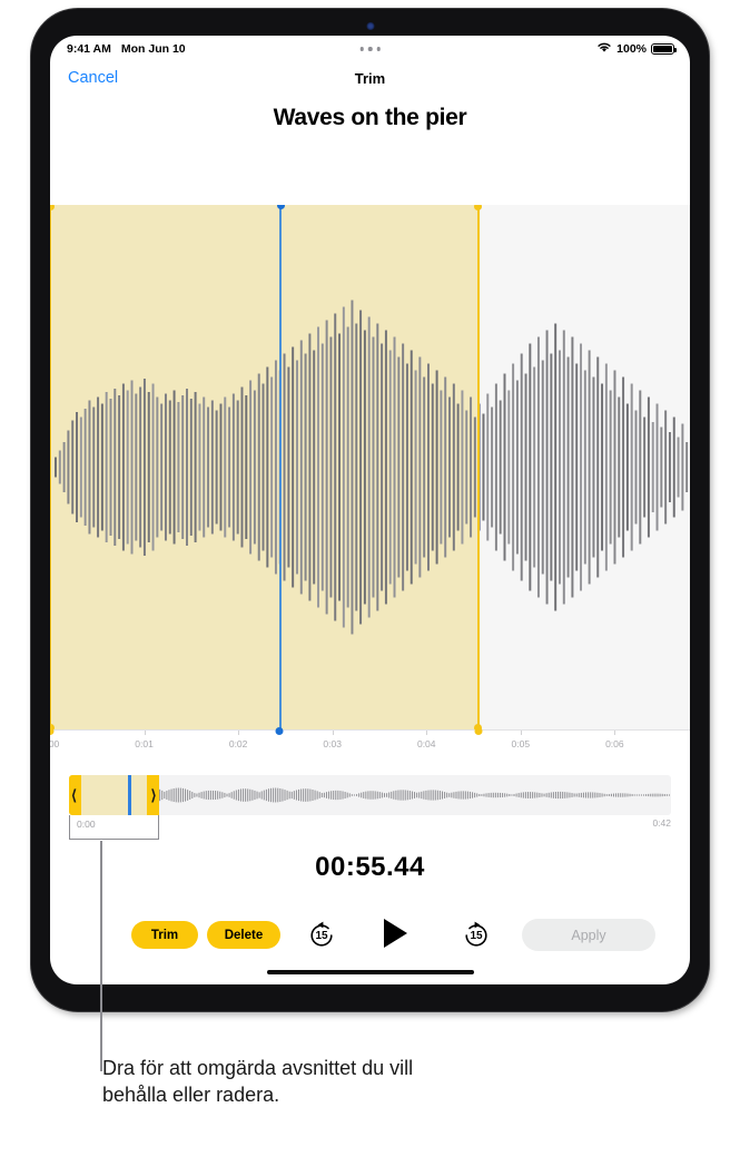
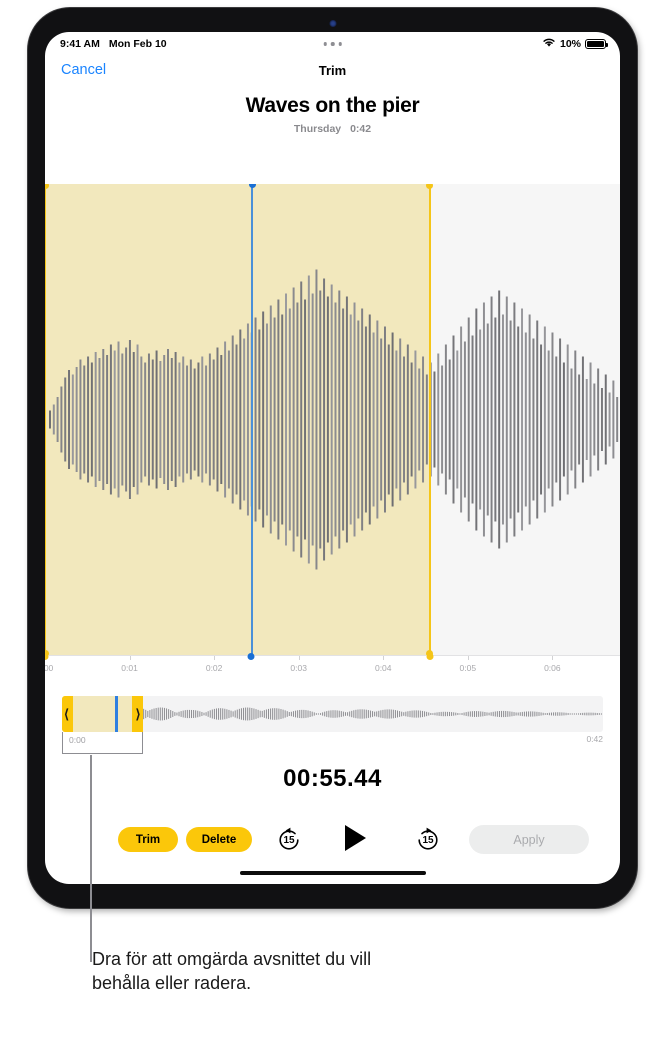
  9:41 AM
- Mon Jun 10
+ Mon Feb 10
- 100%
+ 10%
  Cancel
  Trim
  Waves on the pier
+ Thursday 0:42
  0:01
  0:02
  0:03
  0:04
  0:05
  0:06
  ⟨
  ⟩
  0:42
  0:00
  00:55.44
  Trim
  Delete
  15
  15
  Apply
  Dra för att omgärda avsnittet du vill behålla eller radera.
